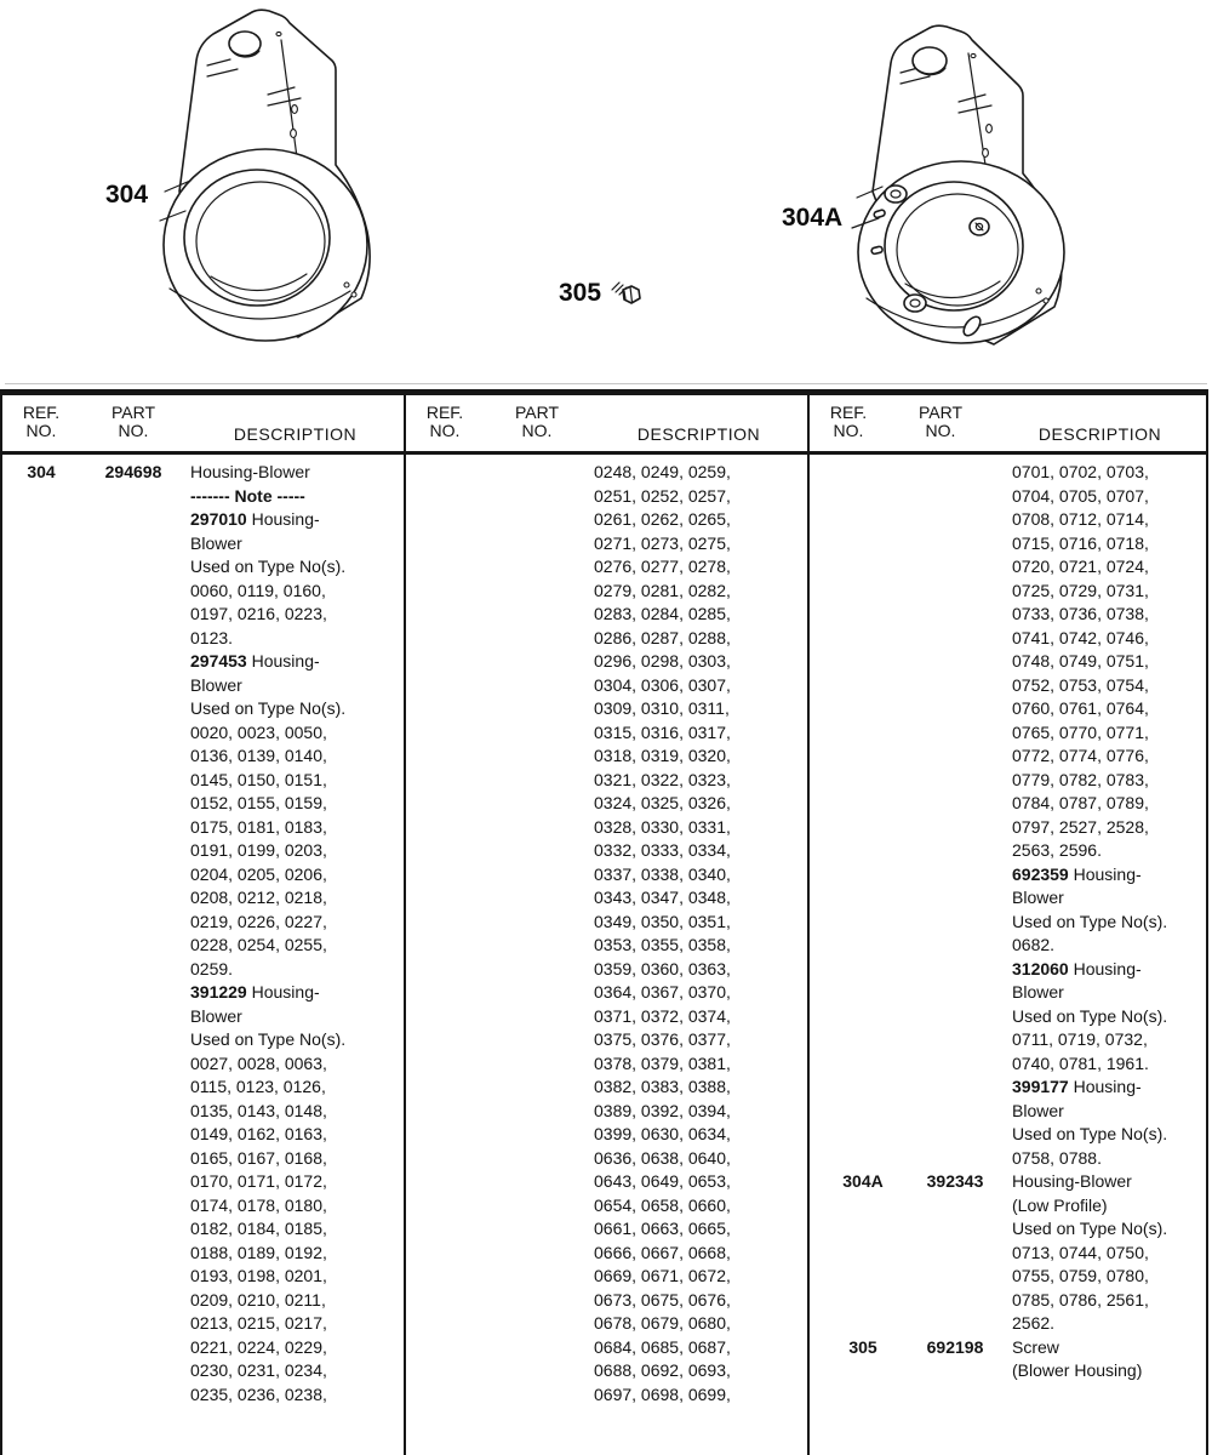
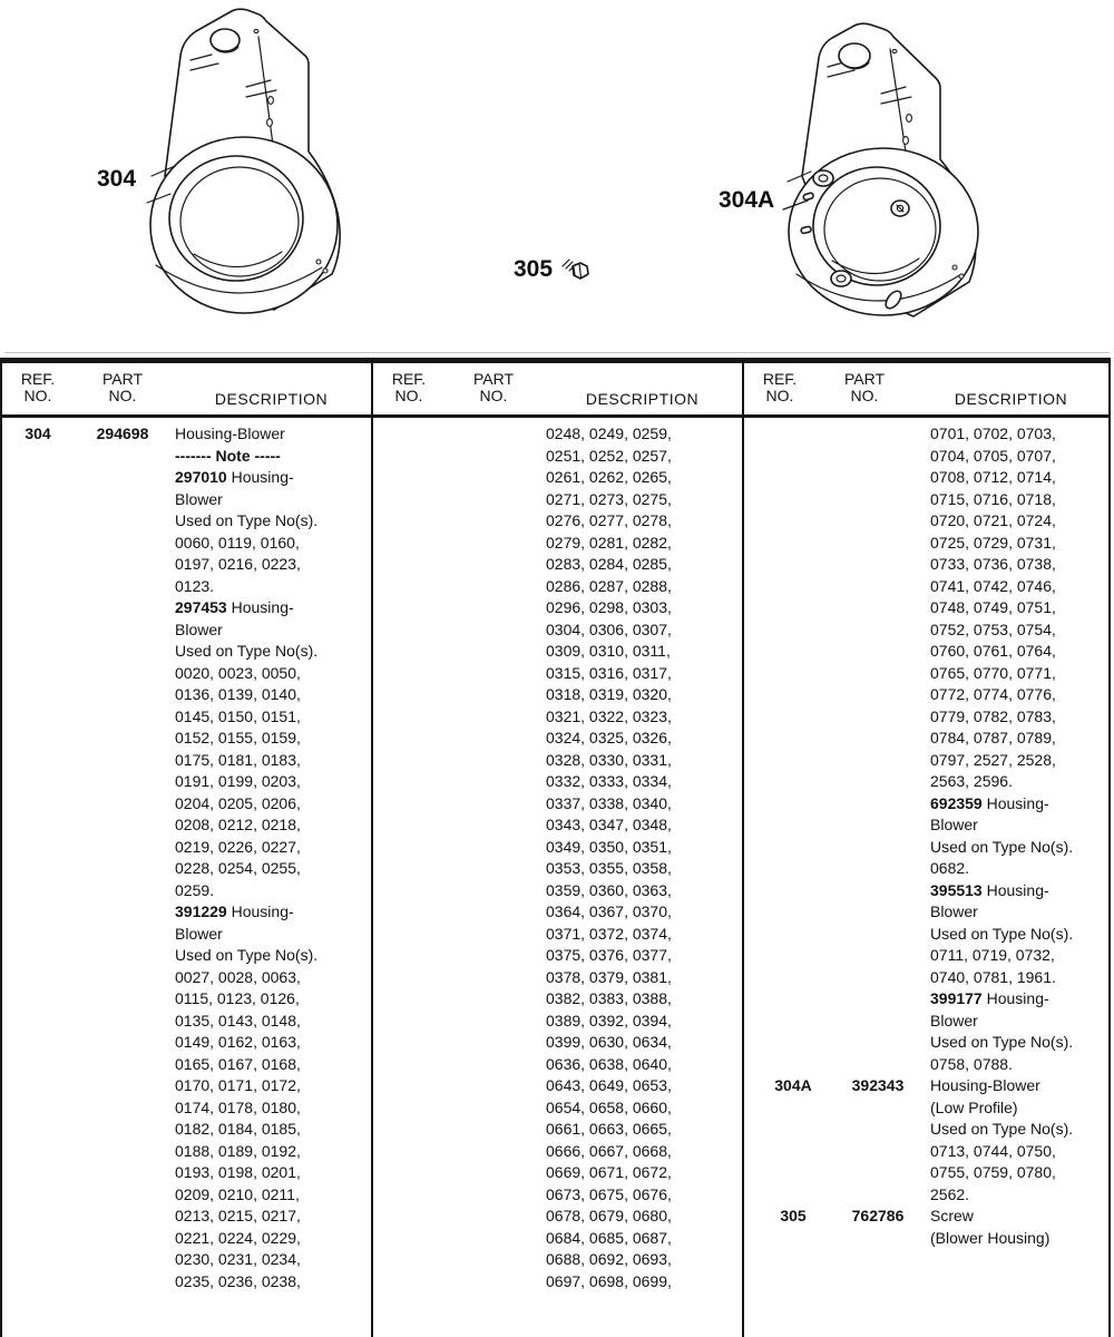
  304
  304A
  305
  REF.
  NO.
  PART
  NO.
  DESCRIPTION
  REF.
  NO.
  PART
  NO.
  DESCRIPTION
  REF.
  NO.
  PART
  NO.
  DESCRIPTION
  304
  294698
  Housing-Blower
  ------- Note -----
  297010 Housing-
  Blower
  Used on Type No(s).
  0060, 0119, 0160,
  0197, 0216, 0223,
  0123.
  297453 Housing-
  Blower
  Used on Type No(s).
  0020, 0023, 0050,
  0136, 0139, 0140,
  0145, 0150, 0151,
  0152, 0155, 0159,
  0175, 0181, 0183,
  0191, 0199, 0203,
  0204, 0205, 0206,
  0208, 0212, 0218,
  0219, 0226, 0227,
  0228, 0254, 0255,
  0259.
  391229 Housing-
  Blower
  Used on Type No(s).
  0027, 0028, 0063,
  0115, 0123, 0126,
  0135, 0143, 0148,
  0149, 0162, 0163,
  0165, 0167, 0168,
  0170, 0171, 0172,
  0174, 0178, 0180,
  0182, 0184, 0185,
  0188, 0189, 0192,
  0193, 0198, 0201,
  0209, 0210, 0211,
  0213, 0215, 0217,
  0221, 0224, 0229,
  0230, 0231, 0234,
  0235, 0236, 0238,
  0248, 0249, 0259,
  0251, 0252, 0257,
  0261, 0262, 0265,
  0271, 0273, 0275,
  0276, 0277, 0278,
  0279, 0281, 0282,
  0283, 0284, 0285,
  0286, 0287, 0288,
  0296, 0298, 0303,
  0304, 0306, 0307,
  0309, 0310, 0311,
  0315, 0316, 0317,
  0318, 0319, 0320,
  0321, 0322, 0323,
  0324, 0325, 0326,
  0328, 0330, 0331,
  0332, 0333, 0334,
  0337, 0338, 0340,
  0343, 0347, 0348,
  0349, 0350, 0351,
  0353, 0355, 0358,
  0359, 0360, 0363,
  0364, 0367, 0370,
  0371, 0372, 0374,
  0375, 0376, 0377,
  0378, 0379, 0381,
  0382, 0383, 0388,
  0389, 0392, 0394,
  0399, 0630, 0634,
  0636, 0638, 0640,
  0643, 0649, 0653,
  0654, 0658, 0660,
  0661, 0663, 0665,
  0666, 0667, 0668,
  0669, 0671, 0672,
  0673, 0675, 0676,
  0678, 0679, 0680,
  0684, 0685, 0687,
  0688, 0692, 0693,
  0697, 0698, 0699,
  0701, 0702, 0703,
  0704, 0705, 0707,
  0708, 0712, 0714,
  0715, 0716, 0718,
  0720, 0721, 0724,
  0725, 0729, 0731,
  0733, 0736, 0738,
  0741, 0742, 0746,
  0748, 0749, 0751,
  0752, 0753, 0754,
  0760, 0761, 0764,
  0765, 0770, 0771,
  0772, 0774, 0776,
  0779, 0782, 0783,
  0784, 0787, 0789,
  0797, 2527, 2528,
  2563, 2596.
  692359 Housing-
  Blower
  Used on Type No(s).
  0682.
- 312060 Housing-
+ 395513 Housing-
  Blower
  Used on Type No(s).
  0711, 0719, 0732,
  0740, 0781, 1961.
  399177 Housing-
  Blower
  Used on Type No(s).
  0758, 0788.
  304A
  392343
  Housing-Blower
  (Low Profile)
  Used on Type No(s).
  0713, 0744, 0750,
  0755, 0759, 0780,
- 0785, 0786, 2561,
  2562.
  305
- 692198
+ 762786
  Screw
  (Blower Housing)
